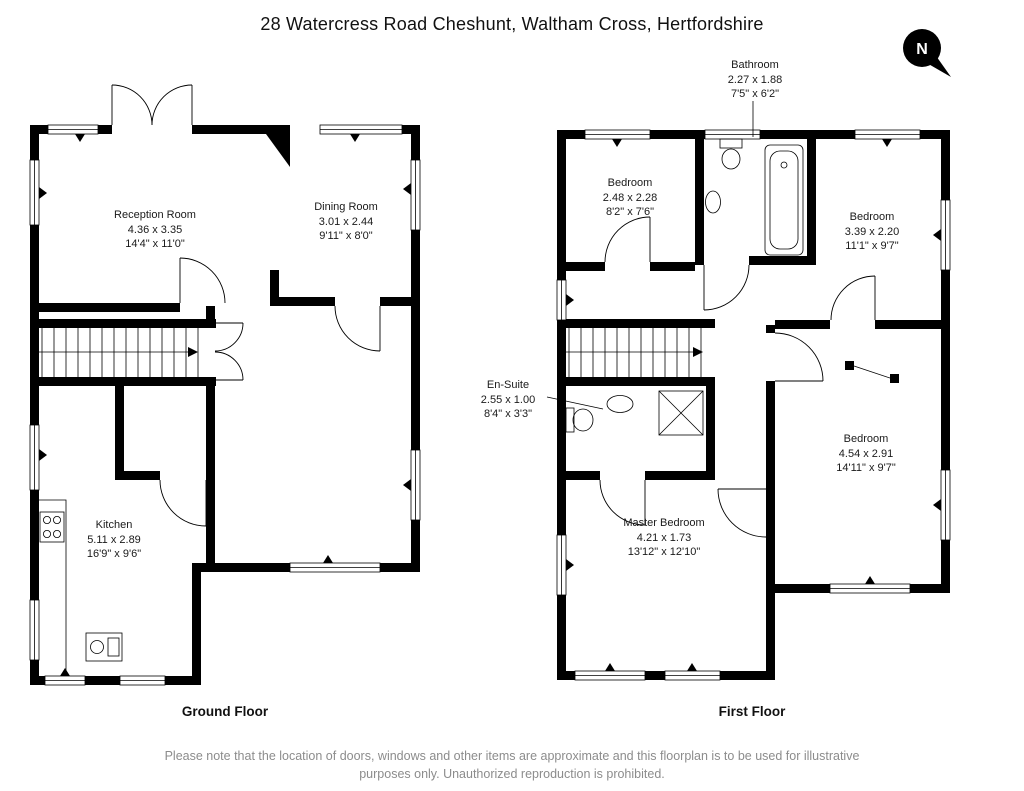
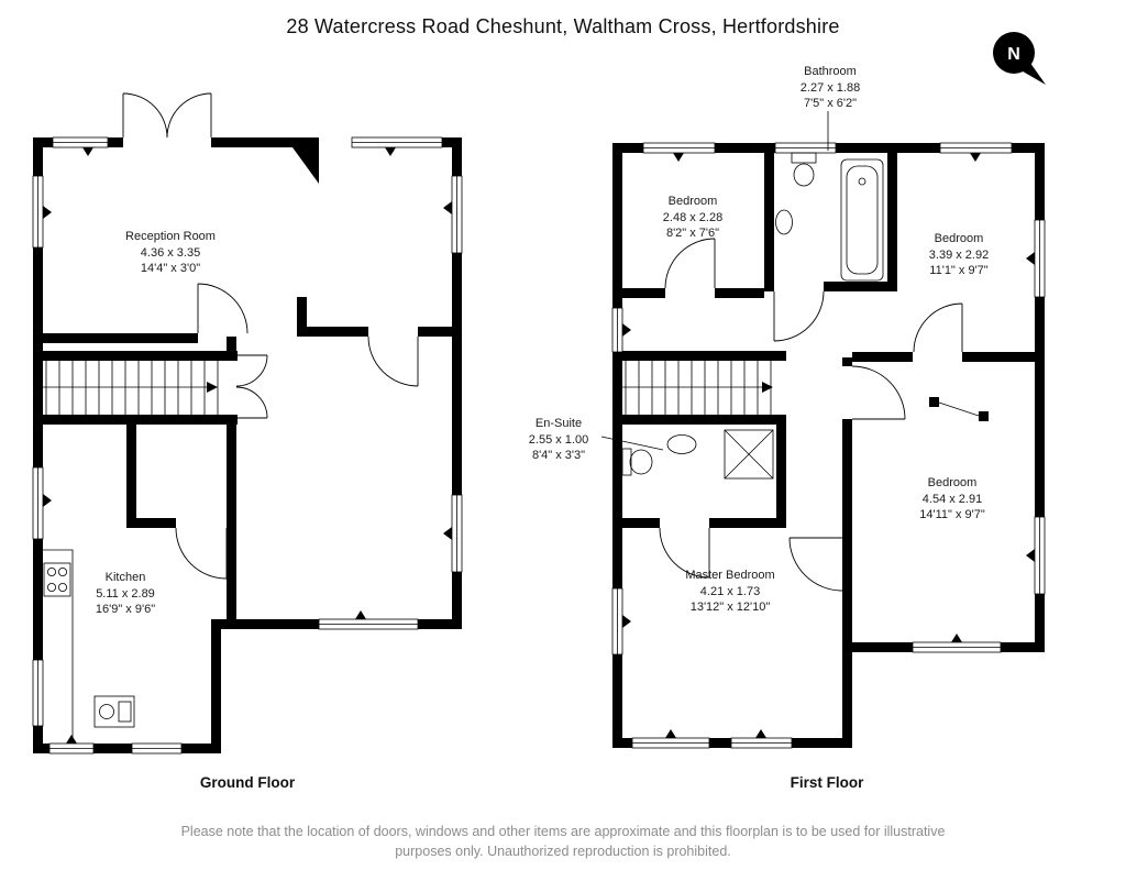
  28 Watercress Road Cheshunt, Waltham Cross, Hertfordshire
  N
  Reception Room
  4.36 x 3.35
- 14'4" x 11'0"
+ 14'4" x 3'0"
- Dining Room
- 3.01 x 2.44
- 9'11" x 8'0"
  Kitchen
  5.11 x 2.89
  16'9" x 9'6"
  Bathroom
  2.27 x 1.88
  7'5" x 6'2"
  Bedroom
  2.48 x 2.28
  8'2" x 7'6"
  Bedroom
- 3.39 x 2.20
+ 3.39 x 2.92
  11'1" x 9'7"
  En-Suite
  2.55 x 1.00
  8'4" x 3'3"
  Bedroom
  4.54 x 2.91
  14'11" x 9'7"
  Master Bedroom
  4.21 x 1.73
  13'12" x 12'10"
  Ground Floor
  First Floor
  Please note that the location of doors, windows and other items are approximate and this floorplan is to be used for illustrative
  purposes only. Unauthorized reproduction is prohibited.
